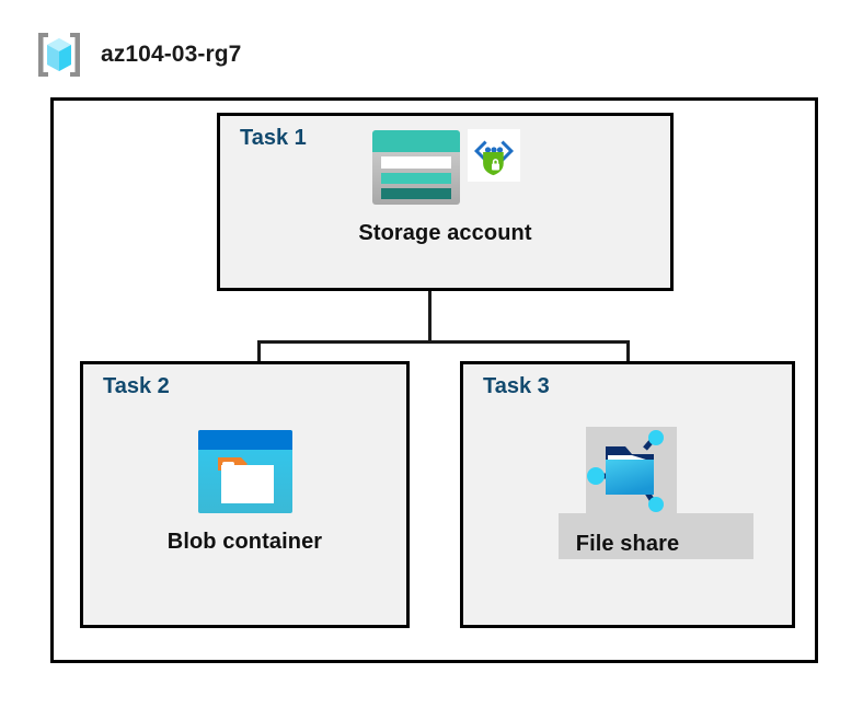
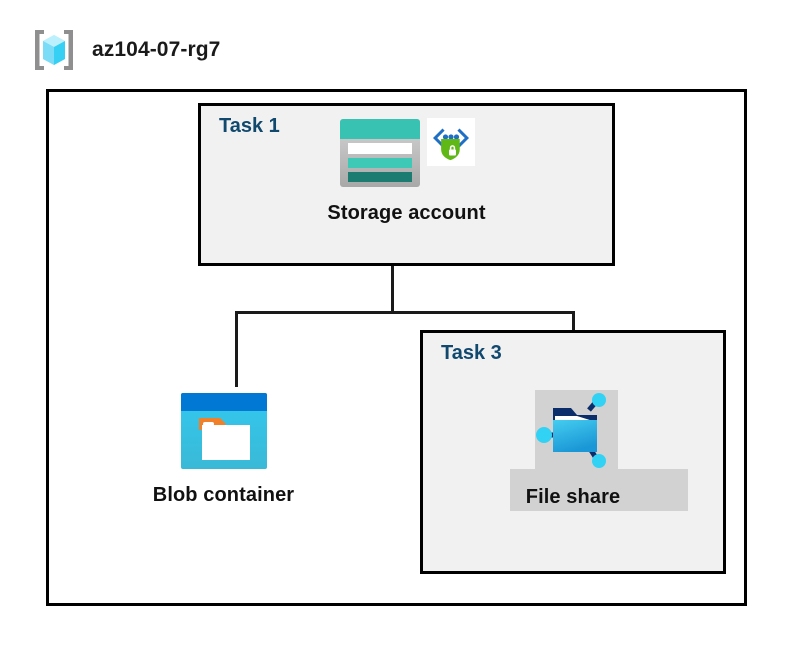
- az104-03-rg7
+ az104-07-rg7
  Task 1
  Storage account
- Task 2
  Blob container
  Task 3
  File share
